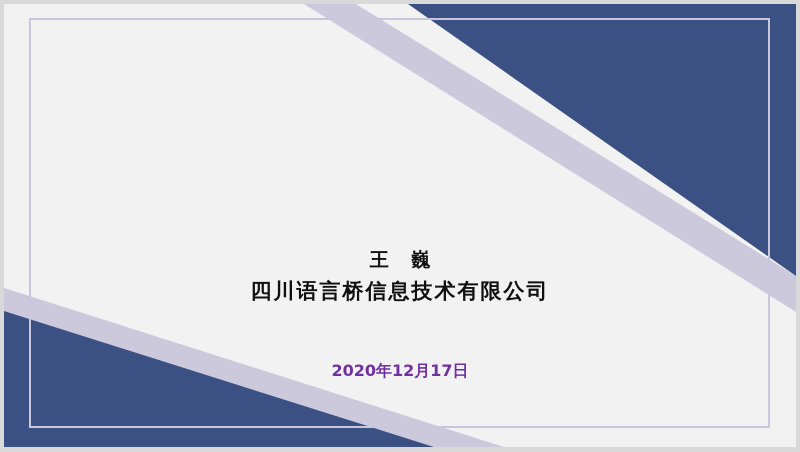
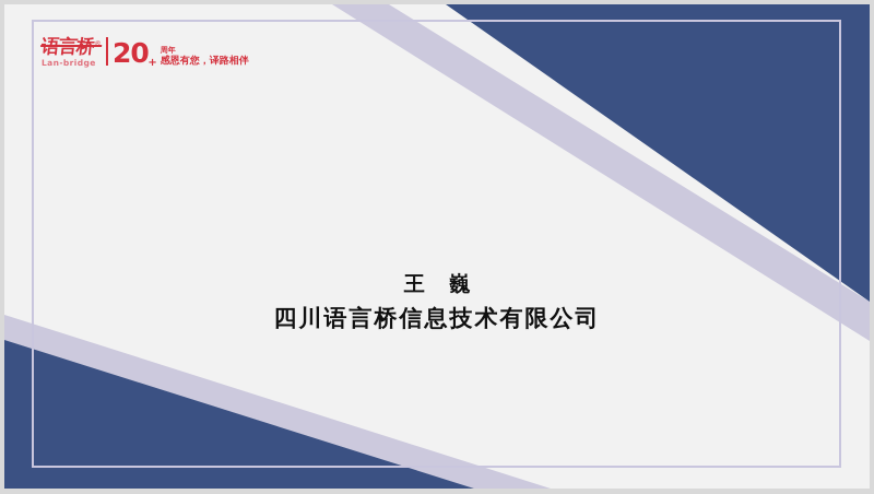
+ Lan-bridge
+ 20
+ +
+ 周年
+ 感恩有您，译路相伴
  王 巍
  四川语言桥信息技术有限公司
- 2020年12月17日
